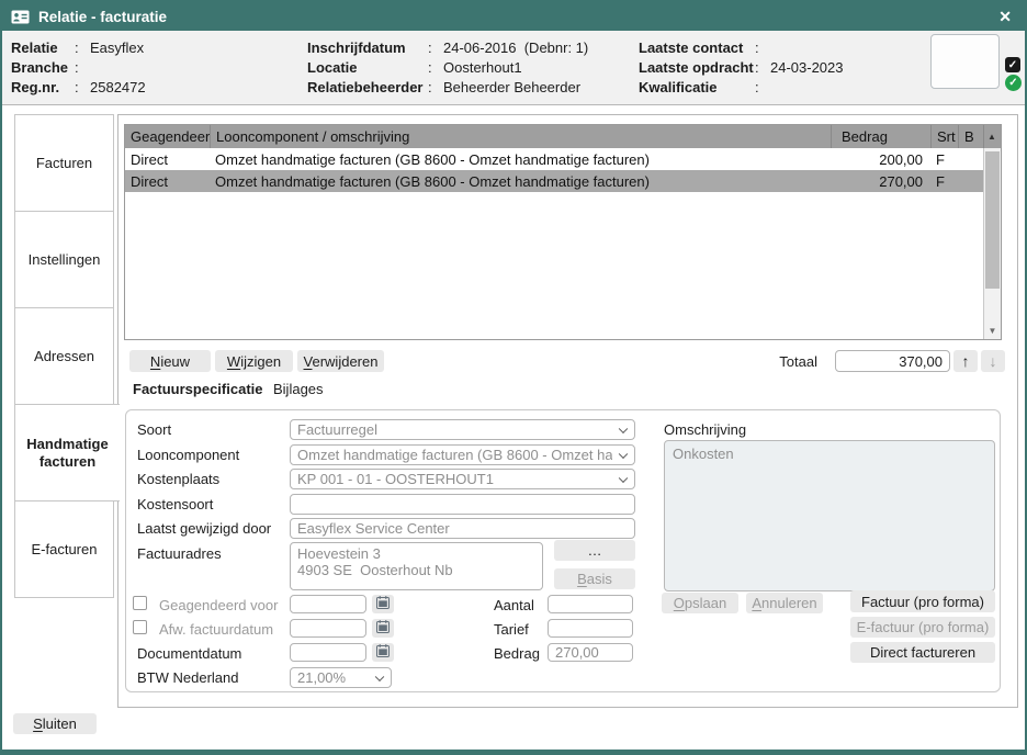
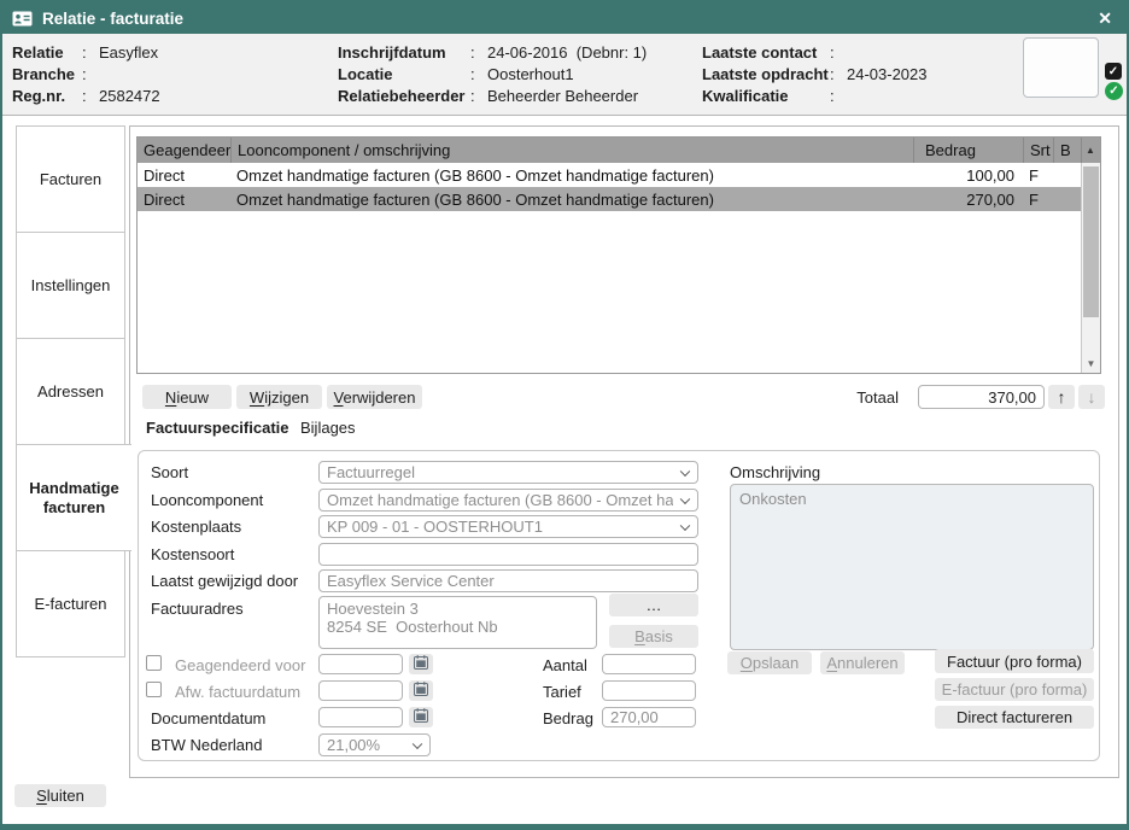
  Relatie - facturatie
  ✕
  Relatie
  :
  Easyflex
  Branche
  :
  Reg.nr.
  :
  2582472
  Inschrijfdatum
  :
  24-06-2016 (Debnr: 1)
  Locatie
  :
  Oosterhout1
  Relatiebeheerder
  :
  Beheerder Beheerder
  Laatste contact
  :
  Laatste opdracht
  :
  24-03-2023
  Kwalificatie
  :
  ✓
  ✓
  Facturen
  Instellingen
  Adressen
  Handmatige facturen
  E-facturen
  Geagendeer
  Looncomponent / omschrijving
  Bedrag
  Srt
  B
  Direct
  Omzet handmatige facturen (GB 8600 - Omzet handmatige facturen)
- 200,00
+ 100,00
  F
  Direct
  Omzet handmatige facturen (GB 8600 - Omzet handmatige facturen)
  270,00
  F
  ▲
  ▼
  Nieuw
  Wijzigen
  Verwijderen
  Totaal
  370,00
  ↑
  ↓
  Factuurspecificatie
  Bijlages
  Soort
  Looncomponent
  Kostenplaats
  Kostensoort
  Laatst gewijzigd door
  Factuuradres
  Factuurregel
- KP 001 - 01 - OOSTERHOUT1
+ KP 009 - 01 - OOSTERHOUT1
  Easyflex Service Center
  Hoevestein 3
- 4903 SE Oosterhout Nb
+ 8254 SE Oosterhout Nb
  …
  Basis
  Geagendeerd voor
  Afw. factuurdatum
  Documentdatum
  BTW Nederland
  21,00%
  Aantal
  Tarief
  Bedrag
  270,00
  Omschrijving
  Onkosten
  Opslaan
  Annuleren
  Factuur (pro forma)
  E-factuur (pro forma)
  Direct factureren
  Sluiten
